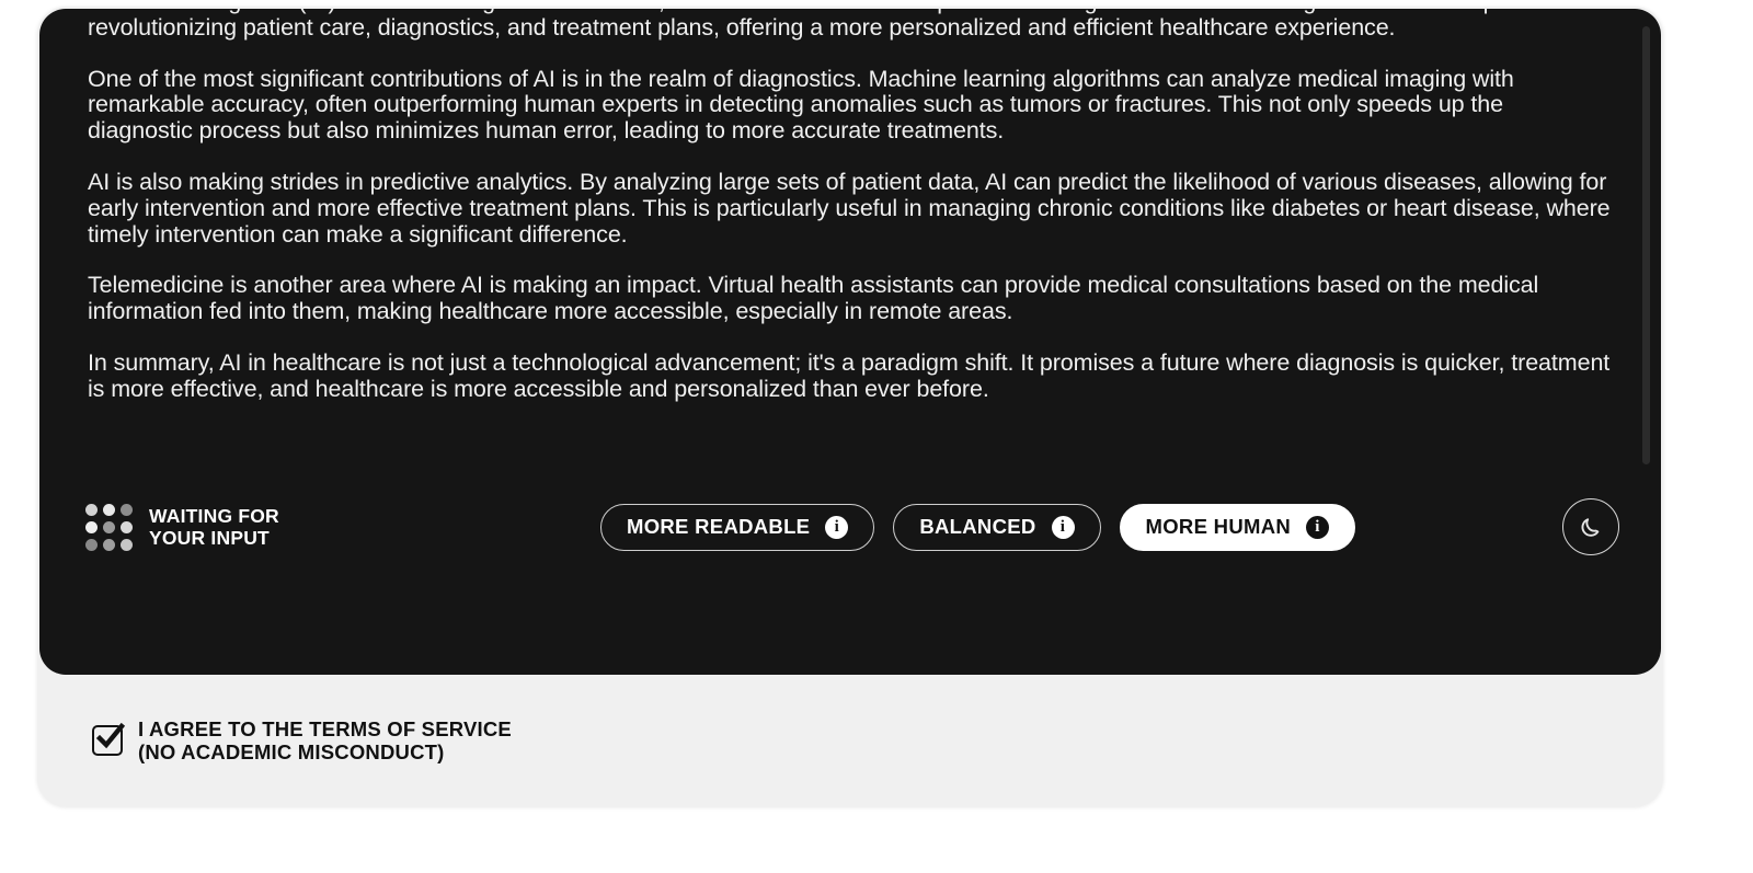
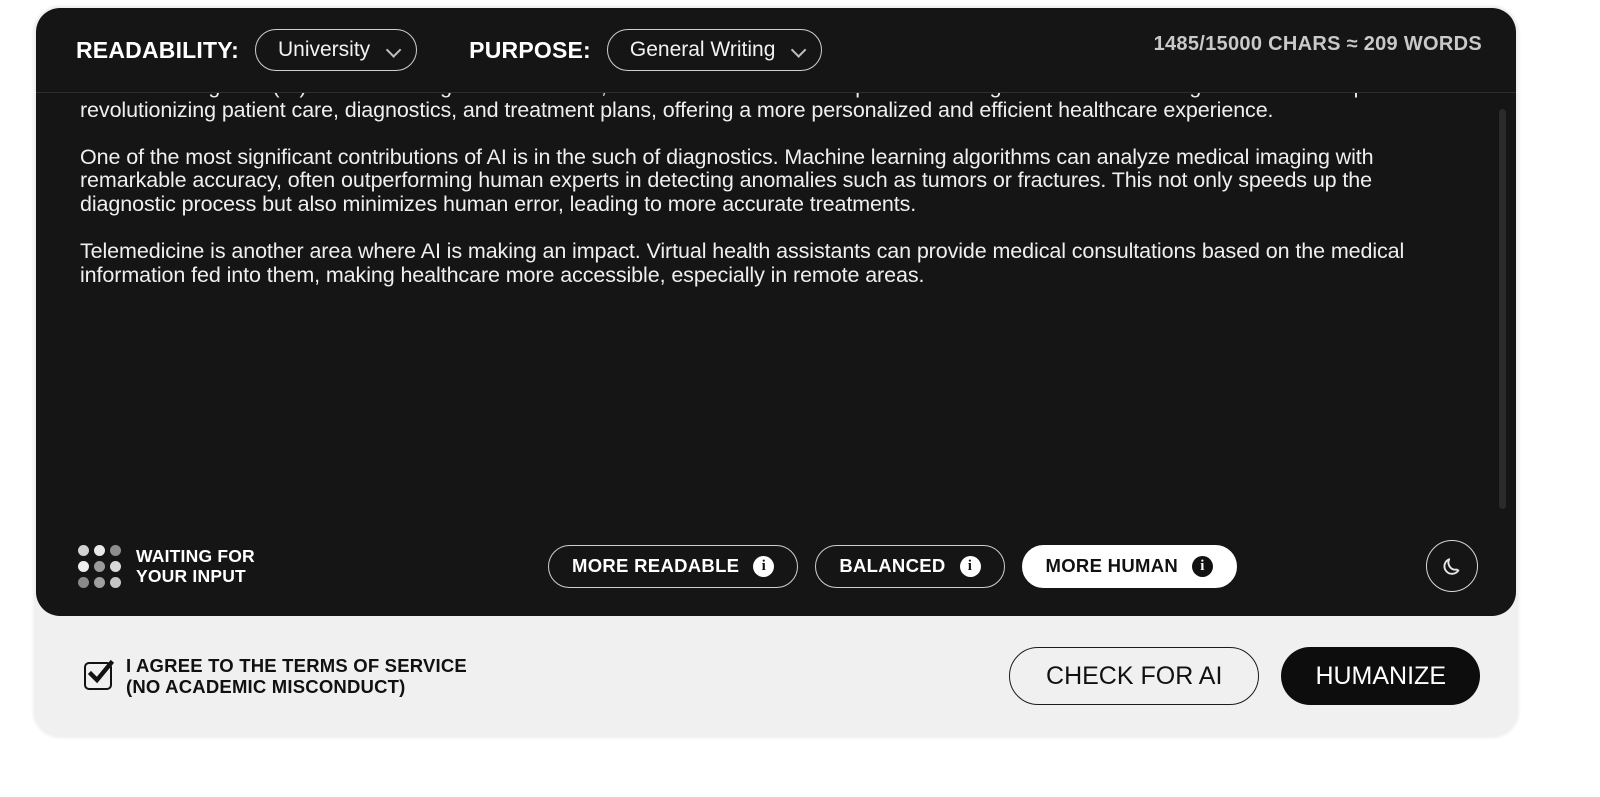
+ READABILITY:
+ University
+ PURPOSE:
+ General Writing
+ 1485/15000 CHARS ≈ 209 WORDS
- One of the most significant contributions of AI is in the realm of diagnostics. Machine learning algorithms can analyze medical imaging with remarkable accuracy, often outperforming human experts in detecting anomalies such as tumors or fractures. This not only speeds up the diagnostic process but also minimizes human error, leading to more accurate treatments.
+ One of the most significant contributions of AI is in the such of diagnostics. Machine learning algorithms can analyze medical imaging with remarkable accuracy, often outperforming human experts in detecting anomalies such as tumors or fractures. This not only speeds up the diagnostic process but also minimizes human error, leading to more accurate treatments.
- AI is also making strides in predictive analytics. By analyzing large sets of patient data, AI can predict the likelihood of various diseases, allowing for early intervention and more effective treatment plans. This is particularly useful in managing chronic conditions like diabetes or heart disease, where timely intervention can make a significant difference.
  Telemedicine is another area where AI is making an impact. Virtual health assistants can provide medical consultations based on the medical information fed into them, making healthcare more accessible, especially in remote areas.
- In summary, AI in healthcare is not just a technological advancement; it's a paradigm shift. It promises a future where diagnosis is quicker, treatment is more effective, and healthcare is more accessible and personalized than ever before.
  WAITING FOR
  YOUR INPUT
  MORE READABLE
  i
  BALANCED
  i
  MORE HUMAN
  i
  I AGREE TO THE TERMS OF SERVICE
  (NO ACADEMIC MISCONDUCT)
+ CHECK FOR AI
+ HUMANIZE
